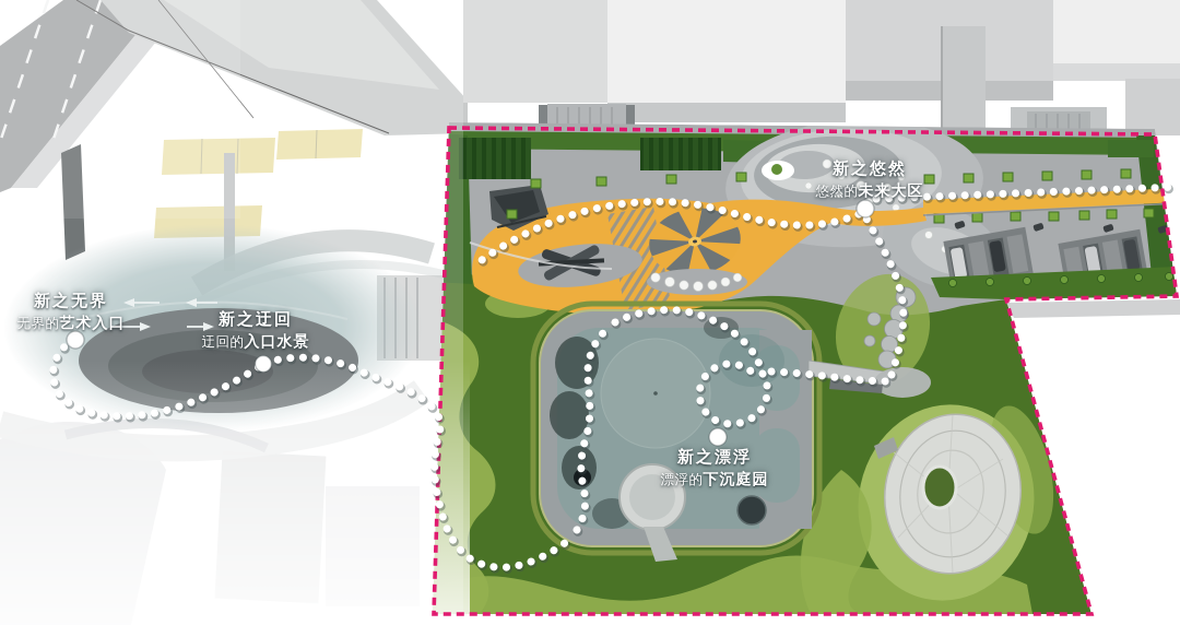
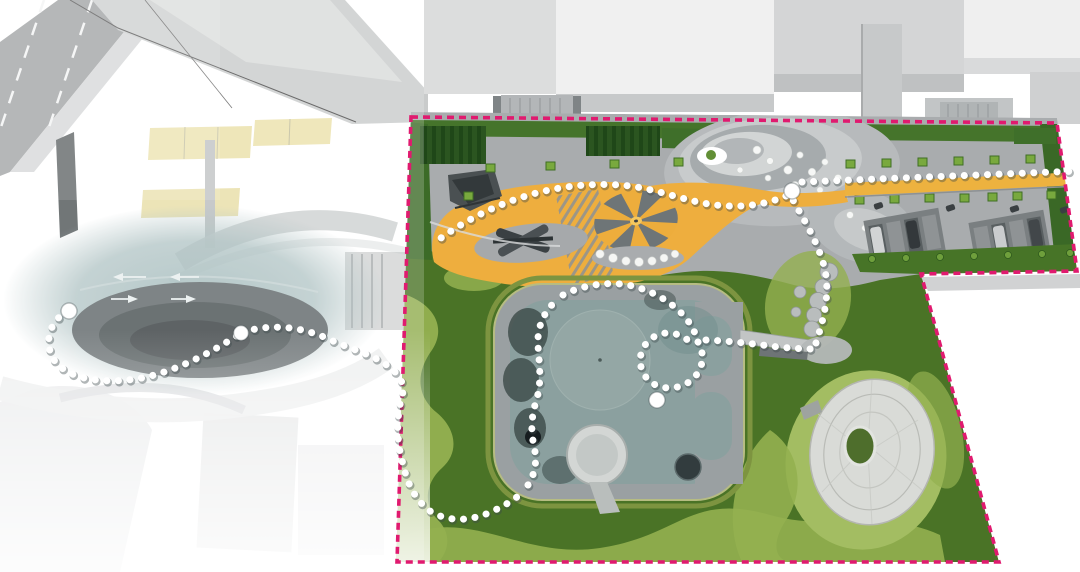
- 新之无界
- 无界的艺术入口
- 新之迂回
- 迂回的入口水景
- 新之悠然
- 悠然的未来大区
- 新之漂浮
- 漂浮的下沉庭园
